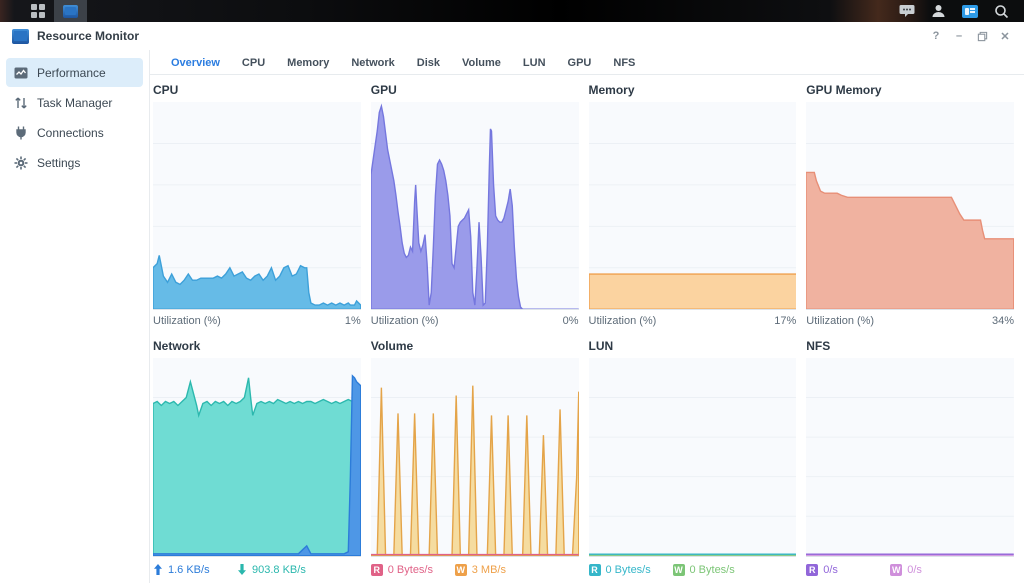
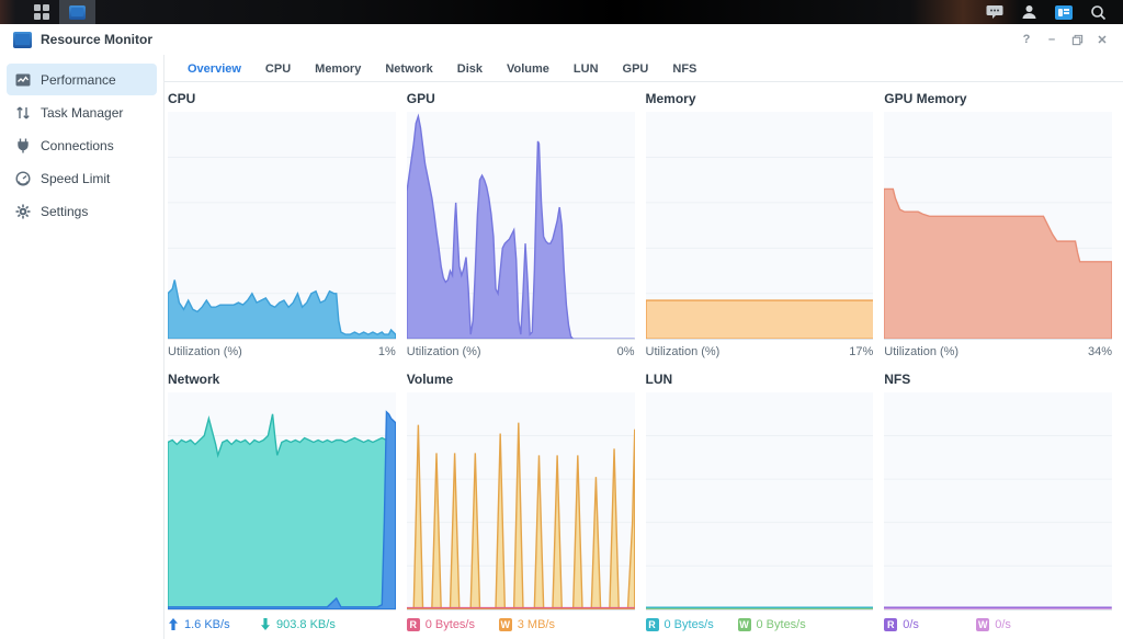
  Resource Monitor
  ?
  –
  ✕
  Performance
  Task Manager
  Connections
+ Speed Limit
  Settings
  Overview
  CPU
  Memory
  Network
  Disk
  Volume
  LUN
  GPU
  NFS
  CPU
  Utilization (%)
  1%
  GPU
  Utilization (%)
  0%
  Memory
  Utilization (%)
  17%
  GPU Memory
  Utilization (%)
  34%
  Network
  1.6 KB/s
  903.8 KB/s
  Volume
  R
  0 Bytes/s
  W
  3 MB/s
  LUN
  R
  0 Bytes/s
  W
  0 Bytes/s
  NFS
  R
  0/s
  W
  0/s
